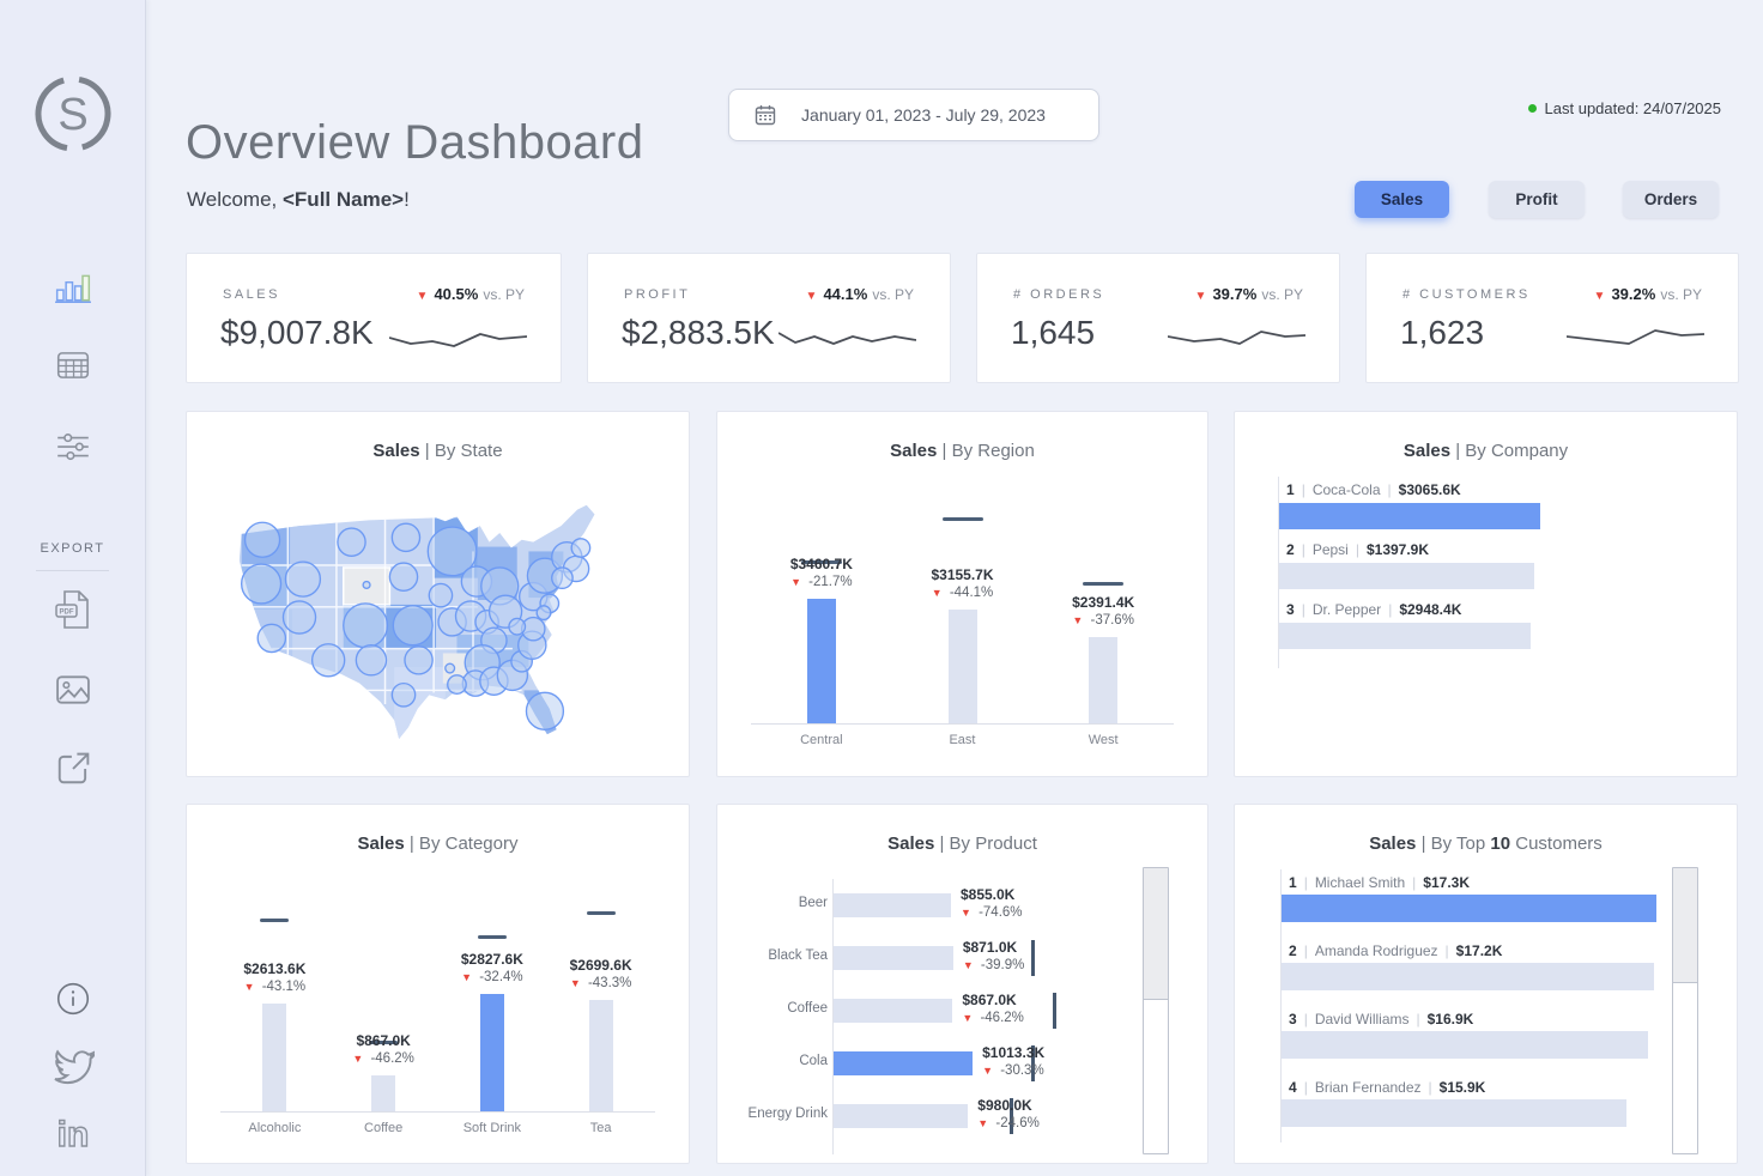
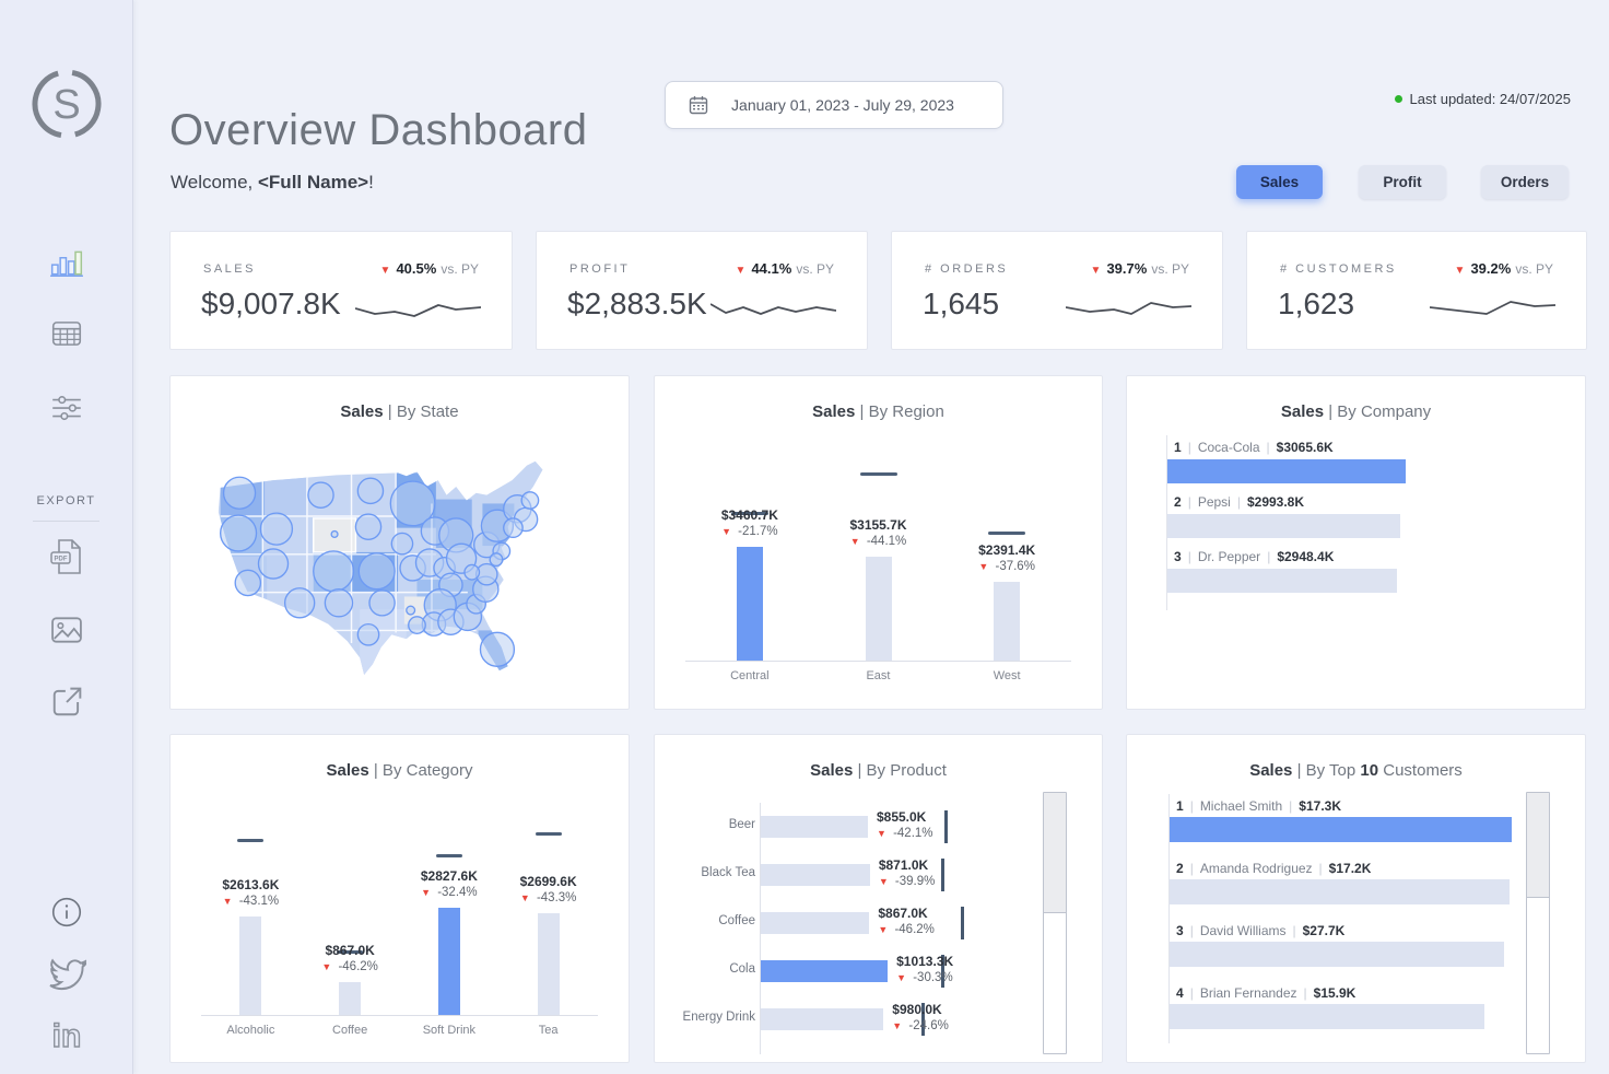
  S
  EXPORT
  in
  Overview Dashboard
  January 01, 2023 - July 29, 2023
  Last updated: 24/07/2025
  Welcome, <Full Name>!
  Sales | By State
  Sales | By Region
  Central
  East
  West
  $3460.7K
  ▼ -21.7%
  $3155.7K
  ▼ -44.1%
  $2391.4K
  ▼ -37.6%
  Sales | By Company
  1 | Coca-Cola | $3065.6K
- 2 | Pepsi | $1397.9K
+ 2 | Pepsi | $2993.8K
  3 | Dr. Pepper | $2948.4K
  Sales | By Category
  Alcoholic
  Coffee
  Soft Drink
  Tea
  $2613.6K
  ▼ -43.1%
  $867.0K
  ▼ -46.2%
  $2827.6K
  ▼ -32.4%
  $2699.6K
  ▼ -43.3%
  Sales | By Product
  Beer
  $855.0K
- ▼ -74.6%
+ ▼ -42.1%
  Black Tea
  $871.0K
  ▼ -39.9%
  Coffee
  $867.0K
  ▼ -46.2%
  Cola
  $1013.3K
  ▼ -30.3%
  Energy Drink
  $980.0K
  ▼ -24.6%
  Sales | By Top 10 Customers
  1 | Michael Smith | $17.3K
  2 | Amanda Rodriguez | $17.2K
- 3 | David Williams | $16.9K
+ 3 | David Williams | $27.7K
  4 | Brian Fernandez | $15.9K
  Sales
  Profit
  Orders
  SALES
  $9,007.8K
  ▼ 40.5% vs. PY
  PROFIT
  $2,883.5K
  ▼ 44.1% vs. PY
  # ORDERS
  1,645
  ▼ 39.7% vs. PY
  # CUSTOMERS
  1,623
  ▼ 39.2% vs. PY
